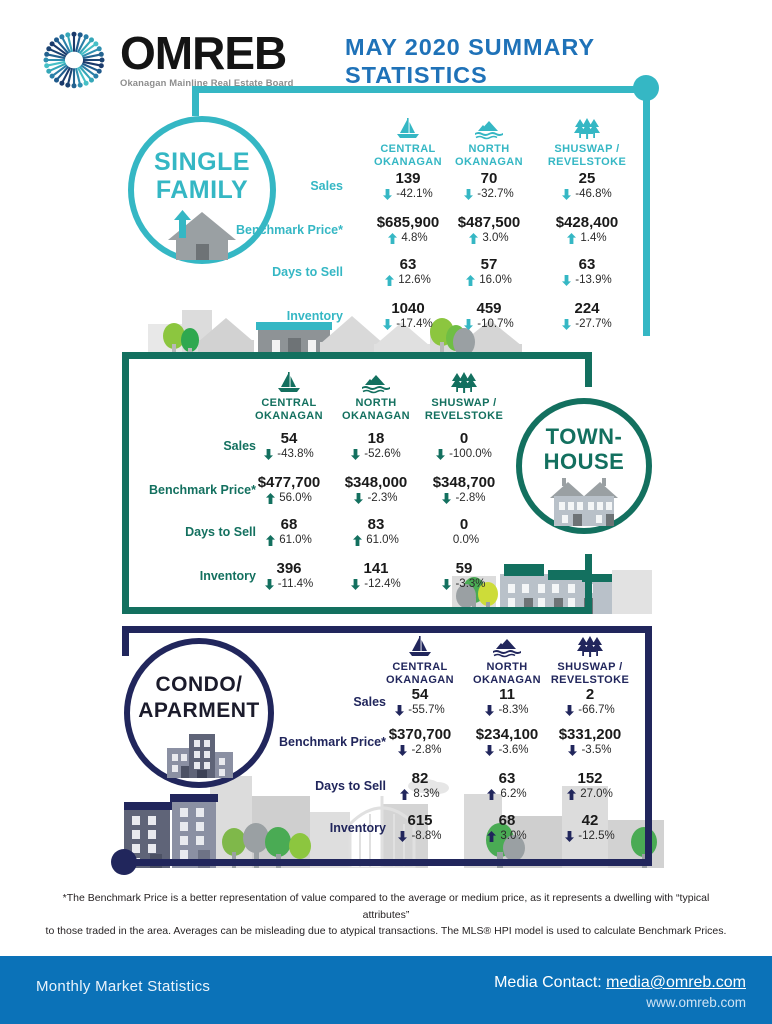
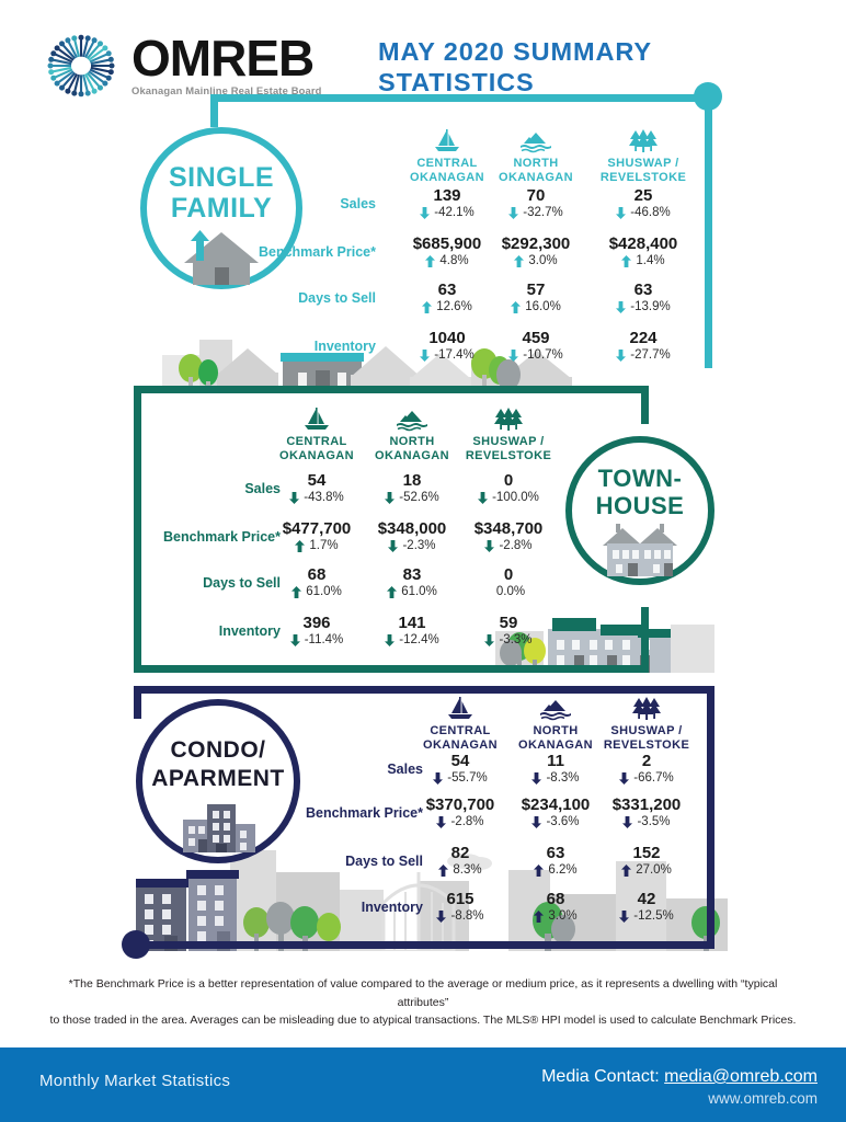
  OMREB
  Okanagan Mainline Real Estate Board
  MAY 2020 SUMMARY
  STATISTICS
  SINGLE
  FAMILY
  CENTRAL
  OKANAGAN
  NORTH
  OKANAGAN
  SHUSWAP /
  REVELSTOKE
  Sales
  139
  -42.1%
  70
  -32.7%
  25
  -46.8%
  Benchmark Price*
  $685,900
  4.8%
- $487,500
+ $292,300
  3.0%
  $428,400
  1.4%
  Days to Sell
  63
  12.6%
  57
  16.0%
  63
  -13.9%
  Inventory
  1040
  -17.4%
  459
  -10.7%
  224
  -27.7%
  TOWN-
  HOUSE
  CENTRAL
  OKANAGAN
  NORTH
  OKANAGAN
  SHUSWAP /
  REVELSTOKE
  Sales
  54
  -43.8%
  18
  -52.6%
  0
  -100.0%
  Benchmark Price*
  $477,700
- 56.0%
+ 1.7%
  $348,000
  -2.3%
  $348,700
  -2.8%
  Days to Sell
  68
  61.0%
  83
  61.0%
  0
  0.0%
  Inventory
  396
  -11.4%
  141
  -12.4%
  59
  -3.3%
  CONDO/
  APARMENT
  CENTRAL
  OKANAGAN
  NORTH
  OKANAGAN
  SHUSWAP /
  REVELSTOKE
  Sales
  54
  -55.7%
  11
  -8.3%
  2
  -66.7%
  Benchmark Price*
  $370,700
  -2.8%
  $234,100
  -3.6%
  $331,200
  -3.5%
  Days to Sell
  82
  8.3%
  63
  6.2%
  152
  27.0%
  Inventory
  615
  -8.8%
  68
  3.0%
  42
  -12.5%
  *The Benchmark Price is a better representation of value compared to the average or medium price, as it represents a dwelling with “typical attributes”
  to those traded in the area. Averages can be misleading due to atypical transactions. The MLS® HPI model is used to calculate Benchmark Prices.
  Monthly Market Statistics
  Media Contact: media@omreb.com
  www.omreb.com
